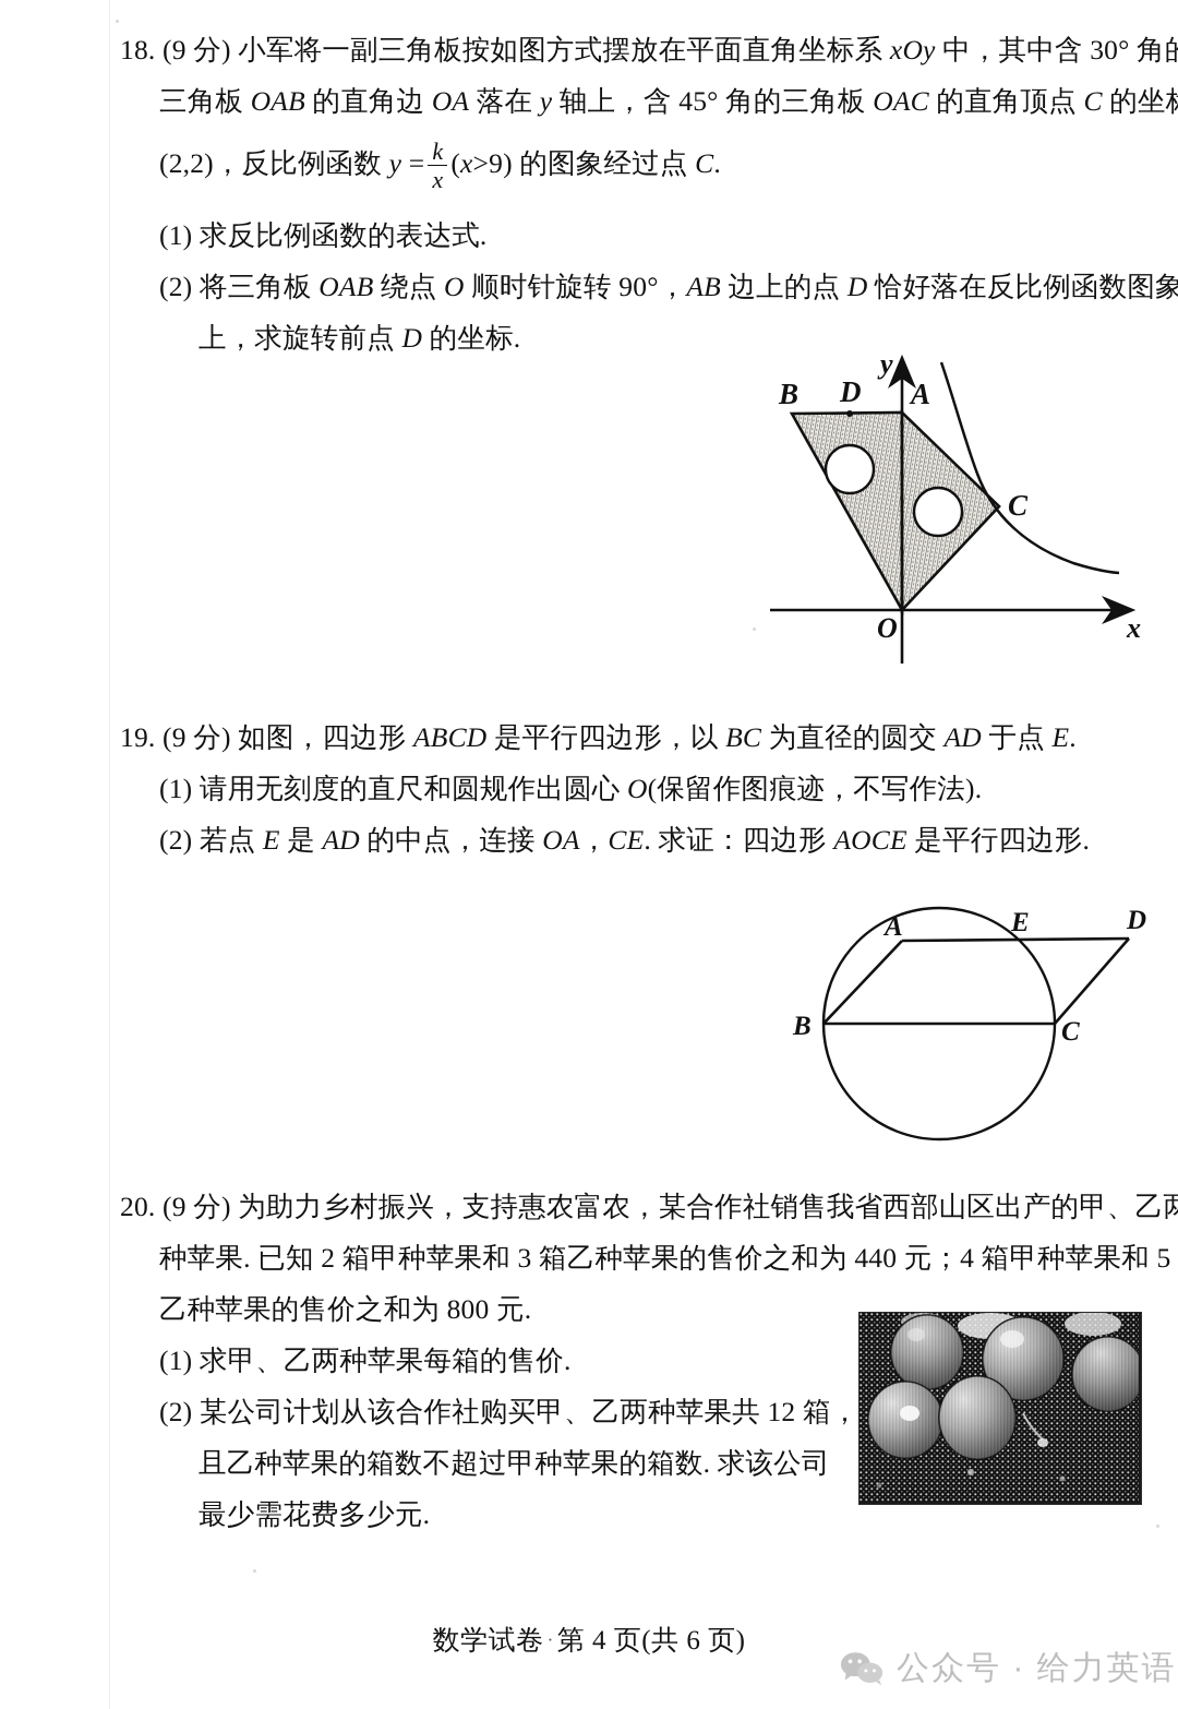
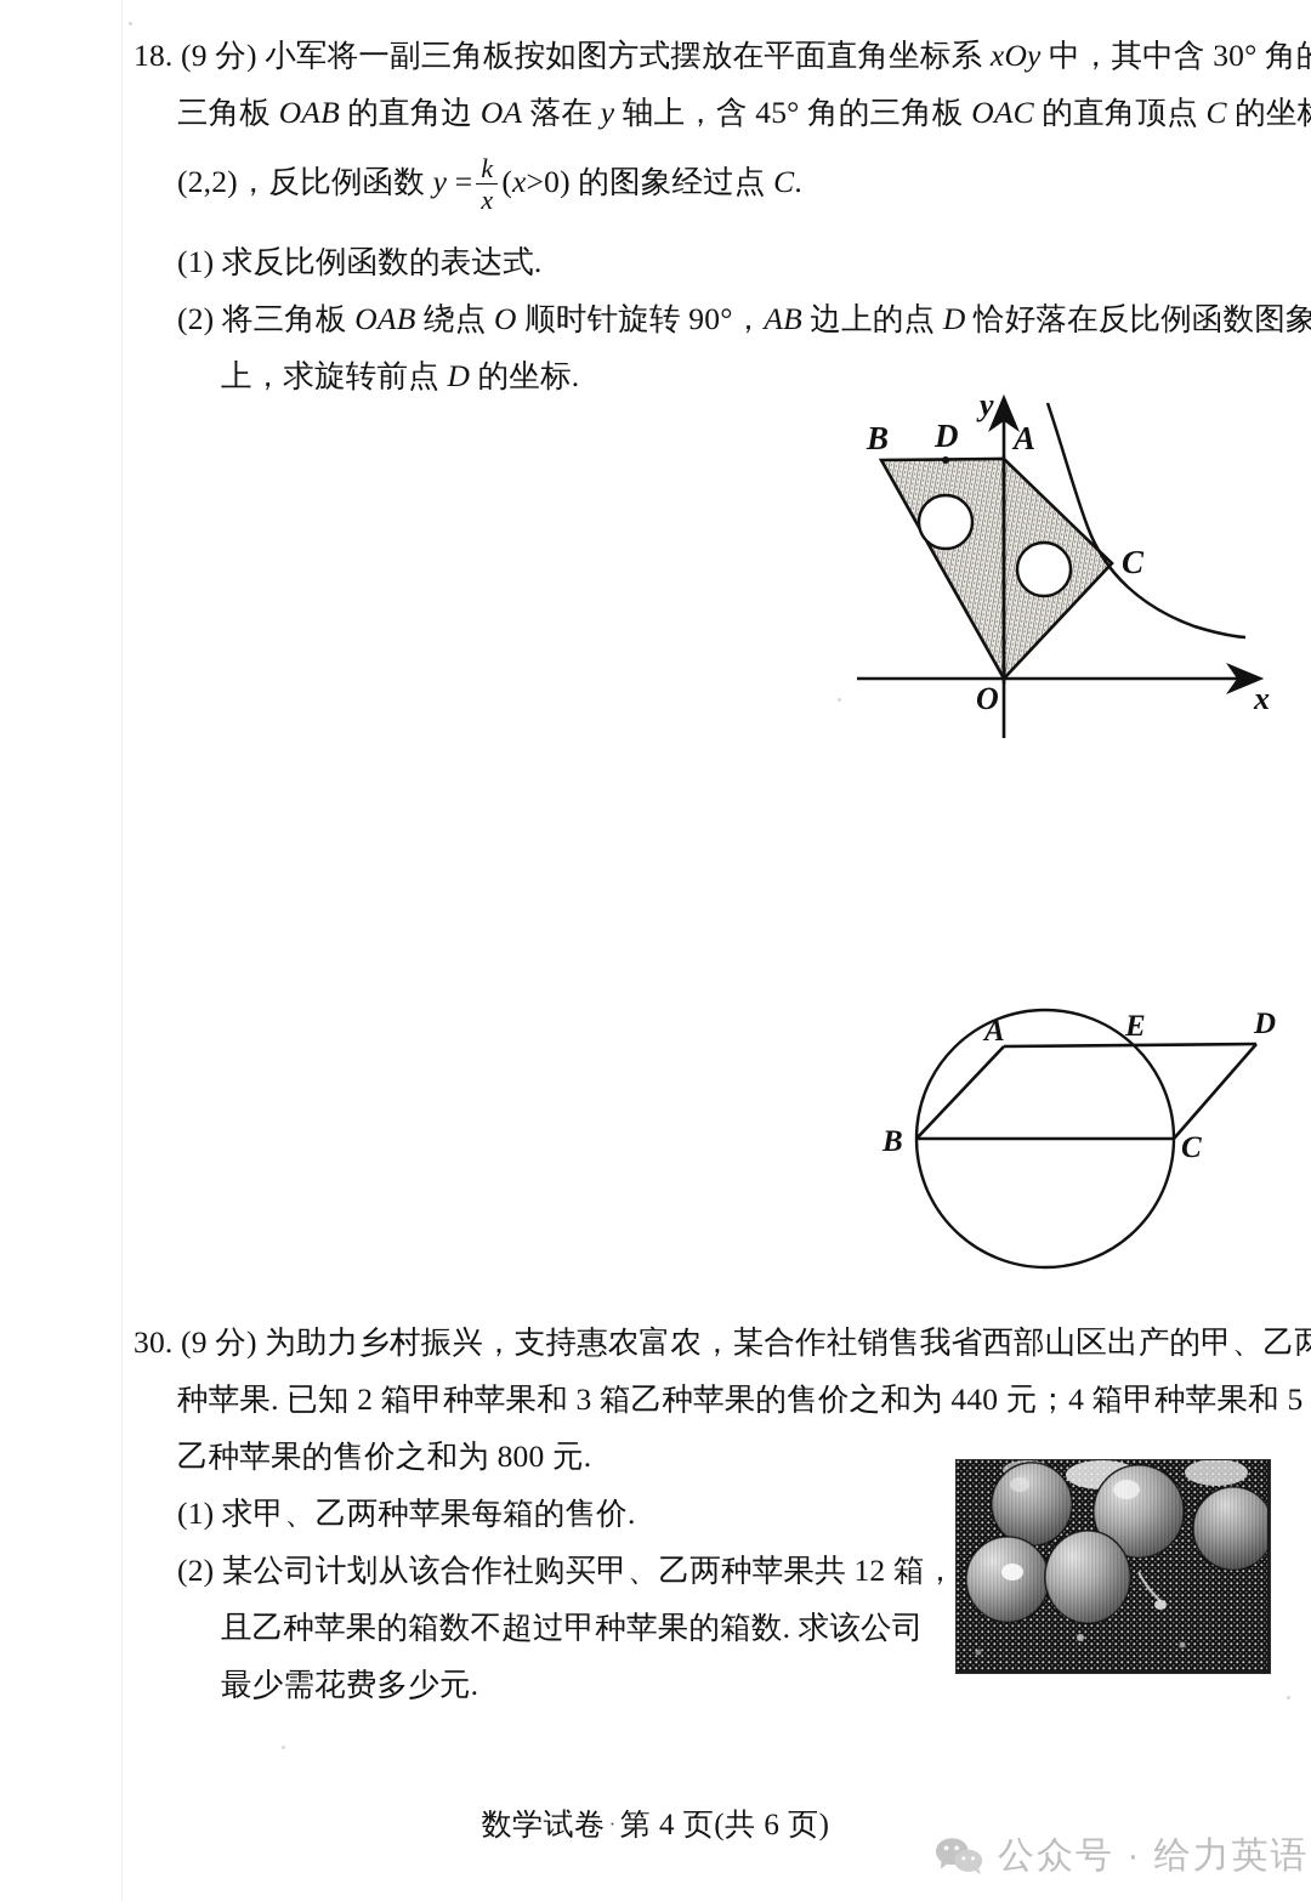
  18. (9 分) 小军将一副三角板按如图方式摆放在平面直角坐标系 xOy 中，其中含 30° 角
  三角板 OAB 的直角边 OA 落在 y 轴上，含 45° 角的三角板 OAC 的直角顶点 C 的坐
  (2,2)，反比例函数 y =
  k
  x
- (x>9) 的图象经过点 C.
+ (x>0) 的图象经过点 C.
  (1) 求反比例函数的表达式.
  (2) 将三角板 OAB 绕点 O 顺时针旋转 90°，AB 边上的点 D 恰好落在反比例函数图象
  上，求旋转前点 D 的坐标.
  B
  D
  A
  C
  O
  x
  y
- 19. (9 分) 如图，四边形 ABCD 是平行四边形，以 BC 为直径的圆交 AD 于点 E.
- (1) 请用无刻度的直尺和圆规作出圆心 O(保留作图痕迹，不写作法).
- (2) 若点 E 是 AD 的中点，连接 OA，CE. 求证：四边形 AOCE 是平行四边形.
  A
  E
  D
  B
  C
- 20. (9 分) 为助力乡村振兴，支持惠农富农，某合作社销售我省西部山区出产的甲、乙两
+ 30. (9 分) 为助力乡村振兴，支持惠农富农，某合作社销售我省西部山区出产的甲、乙两
  种苹果. 已知 2 箱甲种苹果和 3 箱乙种苹果的售价之和为 440 元；4 箱甲种苹果和 5
  乙种苹果的售价之和为 800 元.
  (1) 求甲、乙两种苹果每箱的售价.
  (2) 某公司计划从该合作社购买甲、乙两种苹果共 12 箱，
  且乙种苹果的箱数不超过甲种苹果的箱数. 求该公司
  最少需花费多少元.
  数学试卷 · 第 4 页(共 6 页)
  公众号 · 给力英语
